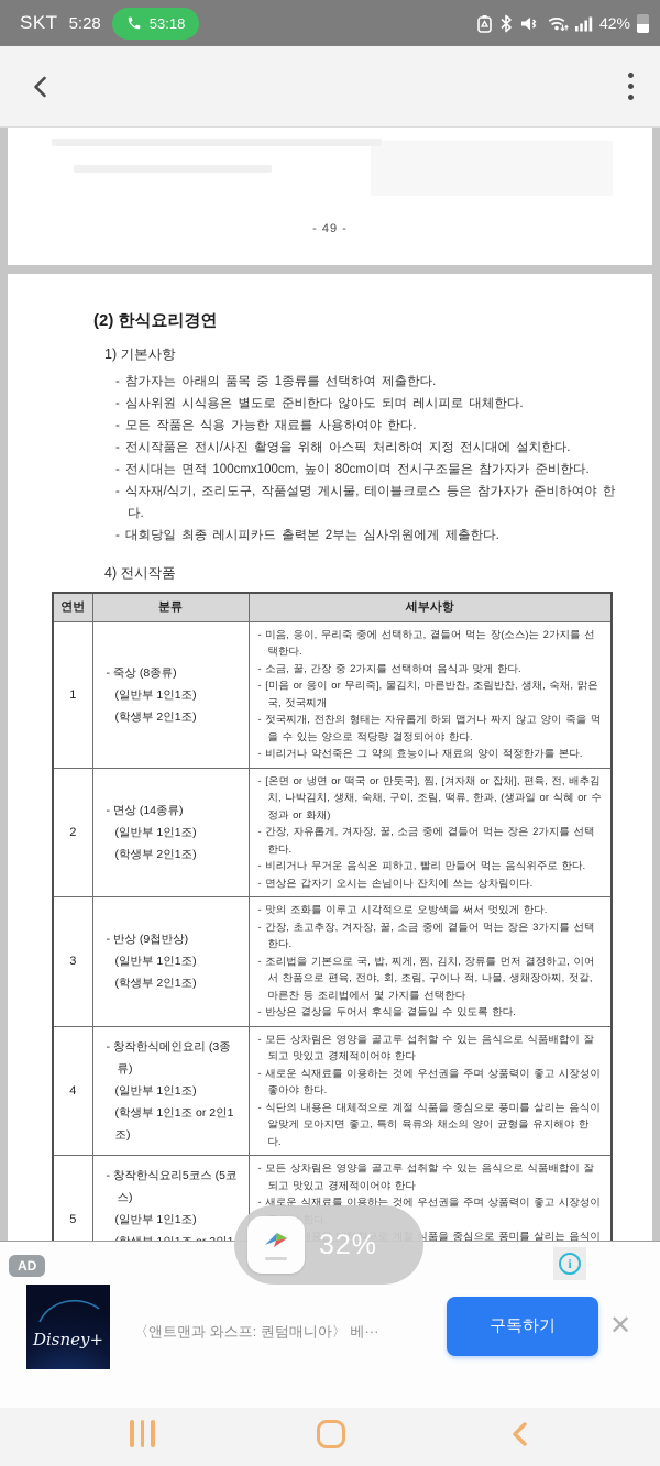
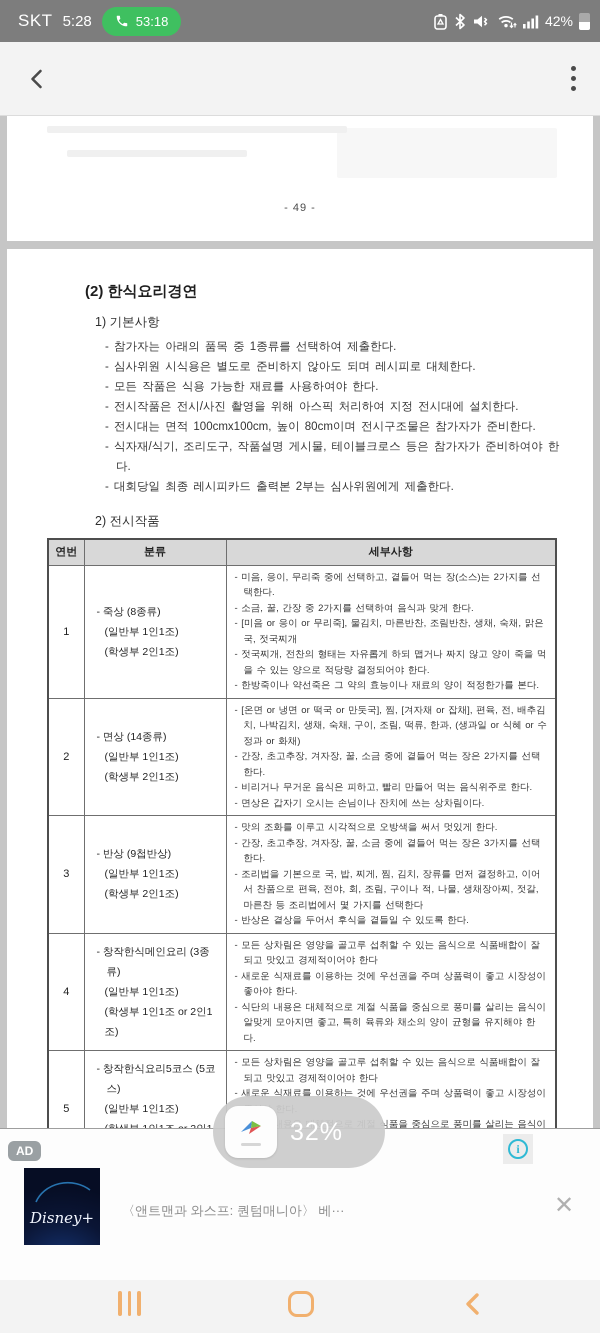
  SKT
  5:28
  53:18
  42%
  - 49 -
  (2) 한식요리경연
  1) 기본사항
  - 참가자는 아래의 품목 중 1종류를 선택하여 제출한다.
- - 심사위원 시식용은 별도로 준비한다 않아도 되며 레시피로 대체한다.
+ - 심사위원 시식용은 별도로 준비하지 않아도 되며 레시피로 대체한다.
  - 모든 작품은 식용 가능한 재료를 사용하여야 한다.
  - 전시작품은 전시/사진 촬영을 위해 아스픽 처리하여 지정 전시대에 설치한다.
  - 전시대는 면적 100cmx100cm, 높이 80cm이며 전시구조물은 참가자가 준비한다.
  - 식자재/식기, 조리도구, 작품설명 게시물, 테이블크로스 등은 참가자가 준비하여야 한다.
  - 대회당일 최종 레시피카드 출력본 2부는 심사위원에게 제출한다.
- 4) 전시작품
+ 2) 전시작품
  연번	분류	세부사항
- 1	- 죽상 (8종류)(일반부 1인1조)(학생부 2인1조)	- 미음, 응이, 무리죽 중에 선택하고, 곁들어 먹는 장(소스)는 2가지를 선택한다.- 소금, 꿀, 간장 중 2가지를 선택하여 음식과 맞게 한다.- [미음 or 응이 or 무리죽], 물김치, 마른반찬, 조림반찬, 생채, 숙채, 맑은국, 젓국찌개- 젓국찌개, 전찬의 형태는 자유롭게 하되 맵거나 짜지 않고 양이 죽을 먹을 수 있는 양으로 적당량 결정되어야 한다.- 비리거나 약선죽은 그 약의 효능이나 재료의 양이 적정한가를 본다.
+ 1	- 죽상 (8종류)(일반부 1인1조)(학생부 2인1조)	- 미음, 응이, 무리죽 중에 선택하고, 곁들어 먹는 장(소스)는 2가지를 선택한다.- 소금, 꿀, 간장 중 2가지를 선택하여 음식과 맞게 한다.- [미음 or 응이 or 무리죽], 물김치, 마른반찬, 조림반찬, 생채, 숙채, 맑은국, 젓국찌개- 젓국찌개, 전찬의 형태는 자유롭게 하되 맵거나 짜지 않고 양이 죽을 먹을 수 있는 양으로 적당량 결정되어야 한다.- 한방죽이나 약선죽은 그 약의 효능이나 재료의 양이 적정한가를 본다.
- 2	- 면상 (14종류)(일반부 1인1조)(학생부 2인1조)	- [온면 or 냉면 or 떡국 or 만둣국], 찜, [겨자채 or 잡채], 편육, 전, 배추김치, 나박김치, 생채, 숙채, 구이, 조림, 떡류, 한과, (생과일 or 식혜 or 수정과 or 화채)- 간장, 자유롭게, 겨자장, 꿀, 소금 중에 곁들어 먹는 장은 2가지를 선택한다.- 비리거나 무거운 음식은 피하고, 빨리 만들어 먹는 음식위주로 한다.- 면상은 갑자기 오시는 손님이나 잔치에 쓰는 상차림이다.
+ 2	- 면상 (14종류)(일반부 1인1조)(학생부 2인1조)	- [온면 or 냉면 or 떡국 or 만둣국], 찜, [겨자채 or 잡채], 편육, 전, 배추김치, 나박김치, 생채, 숙채, 구이, 조림, 떡류, 한과, (생과일 or 식혜 or 수정과 or 화채)- 간장, 초고추장, 겨자장, 꿀, 소금 중에 곁들어 먹는 장은 2가지를 선택한다.- 비리거나 무거운 음식은 피하고, 빨리 만들어 먹는 음식위주로 한다.- 면상은 갑자기 오시는 손님이나 잔치에 쓰는 상차림이다.
  3	- 반상 (9첩반상)(일반부 1인1조)(학생부 2인1조)	- 맛의 조화를 이루고 시각적으로 오방색을 써서 멋있게 한다.- 간장, 초고추장, 겨자장, 꿀, 소금 중에 곁들어 먹는 장은 3가지를 선택한다.- 조리법을 기본으로 국, 밥, 찌게, 찜, 김치, 장류를 먼저 결정하고, 이어서 찬품으로 편육, 전야, 회, 조림, 구이나 적, 나물, 생채장아찌, 젓갈, 마른찬 등 조리법에서 몇 가지를 선택한다- 반상은 곁상을 두어서 후식을 곁들일 수 있도록 한다.
  4	- 창작한식메인요리 (3종류)(일반부 1인1조)(학생부 1인1조 or 2인1조)	- 모든 상차림은 영양을 골고루 섭취할 수 있는 음식으로 식품배합이 잘되고 맛있고 경제적이어야 한다- 새로운 식재료를 이용하는 것에 우선권을 주며 상품력이 좋고 시장성이 좋아야 한다.- 식단의 내용은 대체적으로 계절 식품을 중심으로 풍미를 살리는 음식이 알맞게 모아지면 좋고, 특히 육류와 채소의 양이 균형을 유지해야 한다.
  32%
  AD
  i
  Disney+
  〈앤트맨과 와스프: 퀀텀매니아〉 베···
- 구독하기
  ✕
